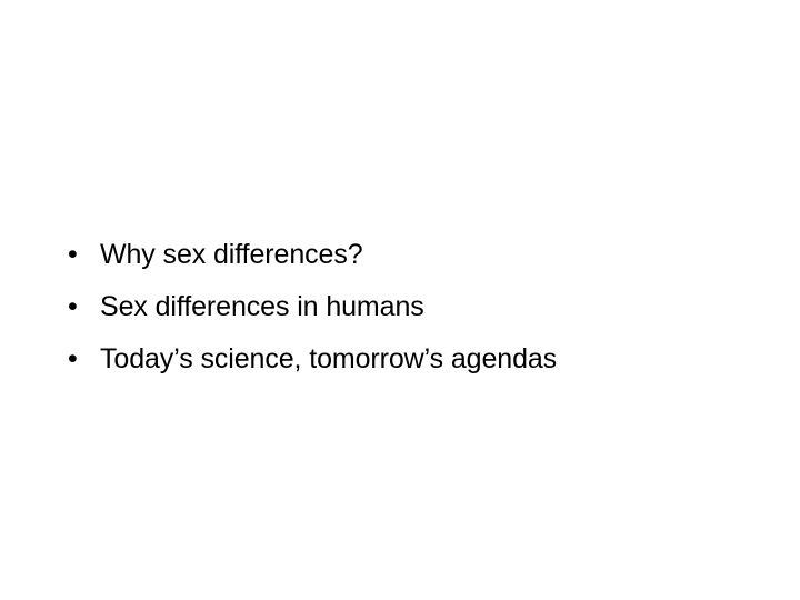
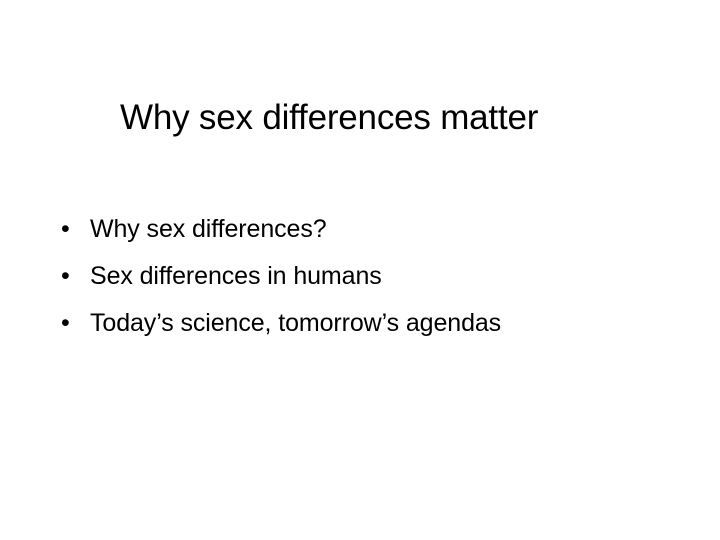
+ Why sex differences matter
  •
  Why sex differences?
  •
  Sex differences in humans
  •
  Today’s science, tomorrow’s agendas
